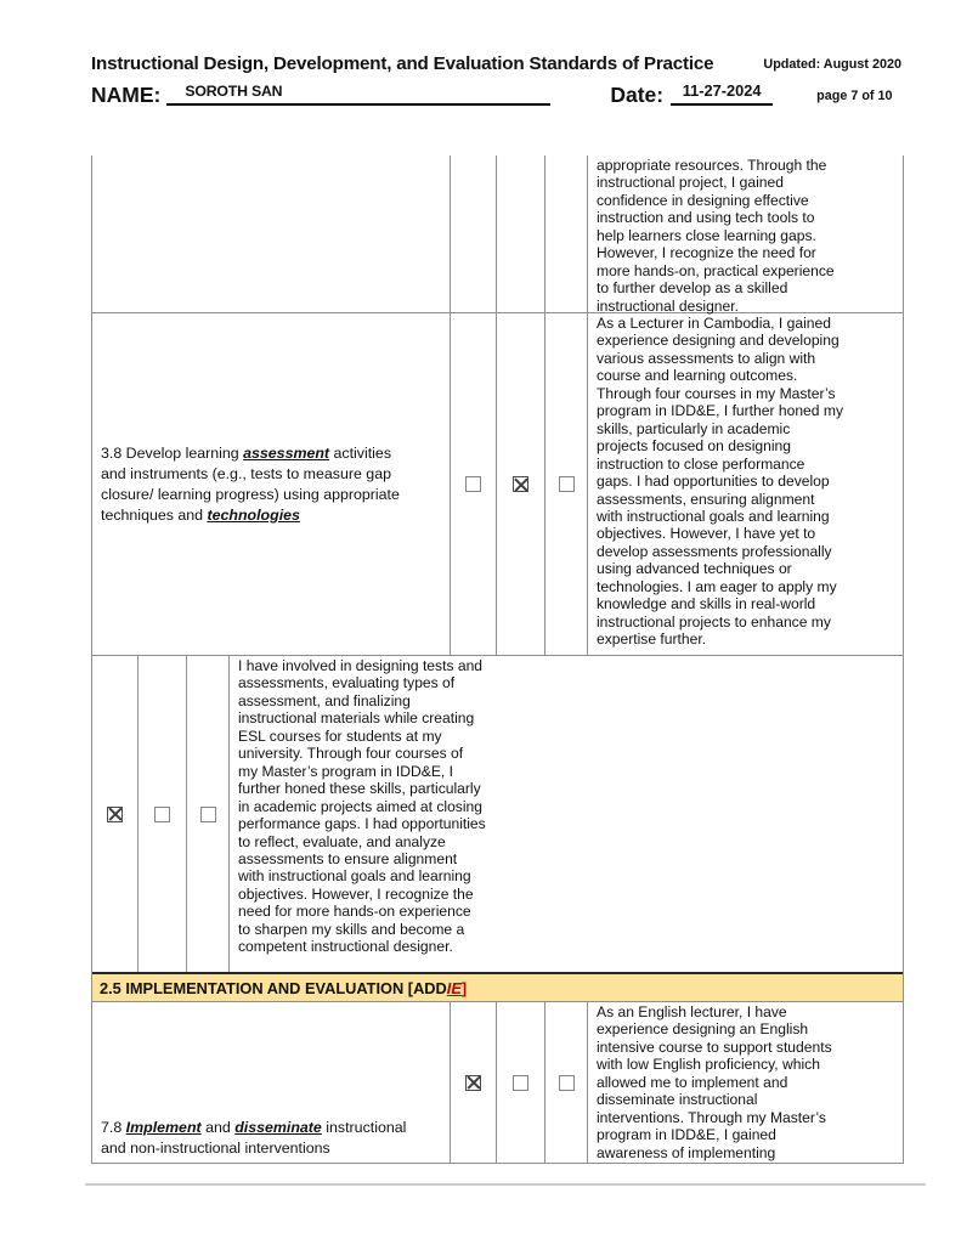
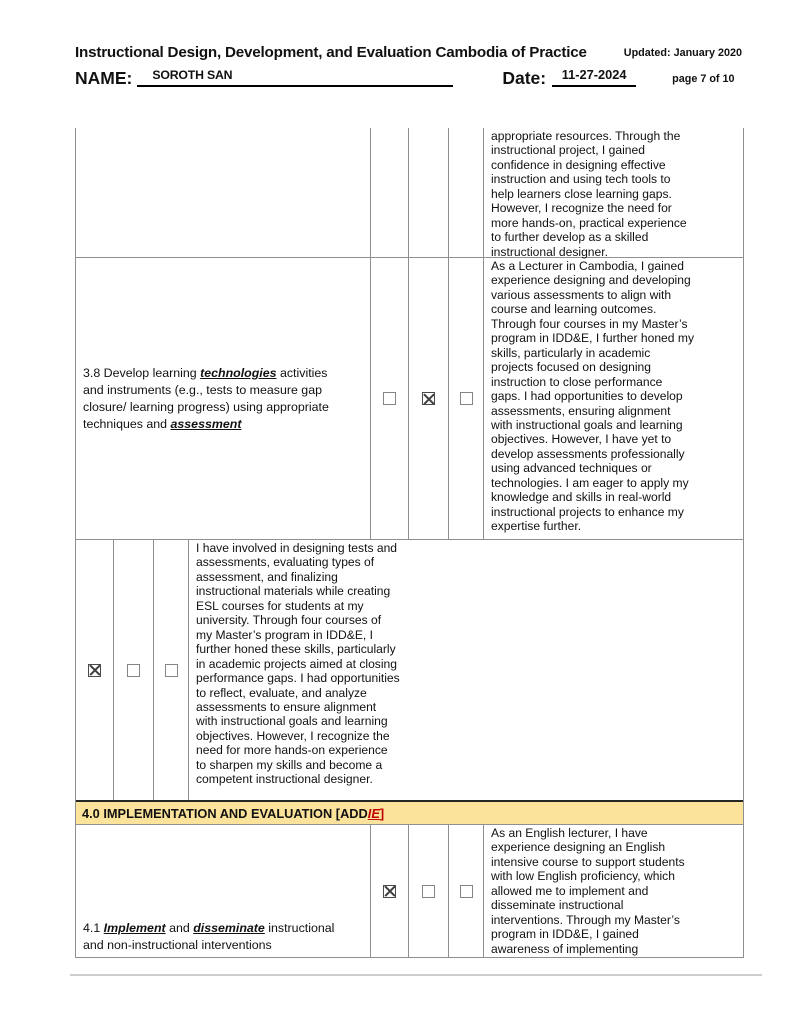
- Instructional Design, Development, and Evaluation Standards of Practice
+ Instructional Design, Development, and Evaluation Cambodia of Practice
- Updated: August 2020
+ Updated: January 2020
  NAME:
  SOROTH SAN
  Date:
  11-27-2024
  page 7 of 10
  appropriate resources. Through the
  instructional project, I gained
  confidence in designing effective
  instruction and using tech tools to
  help learners close learning gaps.
  However, I recognize the need for
  more hands-on, practical experience
  to further develop as a skilled
  instructional designer.
- 3.8 Develop learning assessment activities
+ 3.8 Develop learning technologies activities
  and instruments (e.g., tests to measure gap
  closure/ learning progress) using appropriate
- techniques and technologies
+ techniques and assessment
  As a Lecturer in Cambodia, I gained
  experience designing and developing
  various assessments to align with
  course and learning outcomes.
  Through four courses in my Master’s
  program in IDD&E, I further honed my
  skills, particularly in academic
  projects focused on designing
  instruction to close performance
  gaps. I had opportunities to develop
  assessments, ensuring alignment
  with instructional goals and learning
  objectives. However, I have yet to
  develop assessments professionally
  using advanced techniques or
  technologies. I am eager to apply my
  knowledge and skills in real-world
  instructional projects to enhance my
  expertise further.
  I have involved in designing tests and
  assessments, evaluating types of
  assessment, and finalizing
  instructional materials while creating
  ESL courses for students at my
  university. Through four courses of
  my Master’s program in IDD&E, I
  further honed these skills, particularly
  in academic projects aimed at closing
  performance gaps. I had opportunities
  to reflect, evaluate, and analyze
  assessments to ensure alignment
  with instructional goals and learning
  objectives. However, I recognize the
  need for more hands-on experience
  to sharpen my skills and become a
  competent instructional designer.
- 2.5 IMPLEMENTATION AND EVALUATION [ADD
+ 4.0 IMPLEMENTATION AND EVALUATION [ADD
  IE
  ]
- 7.8 Implement and disseminate instructional
+ 4.1 Implement and disseminate instructional
  and non-instructional interventions
  As an English lecturer, I have
  experience designing an English
  intensive course to support students
  with low English proficiency, which
  allowed me to implement and
  disseminate instructional
  interventions. Through my Master’s
  program in IDD&E, I gained
  awareness of implementing
